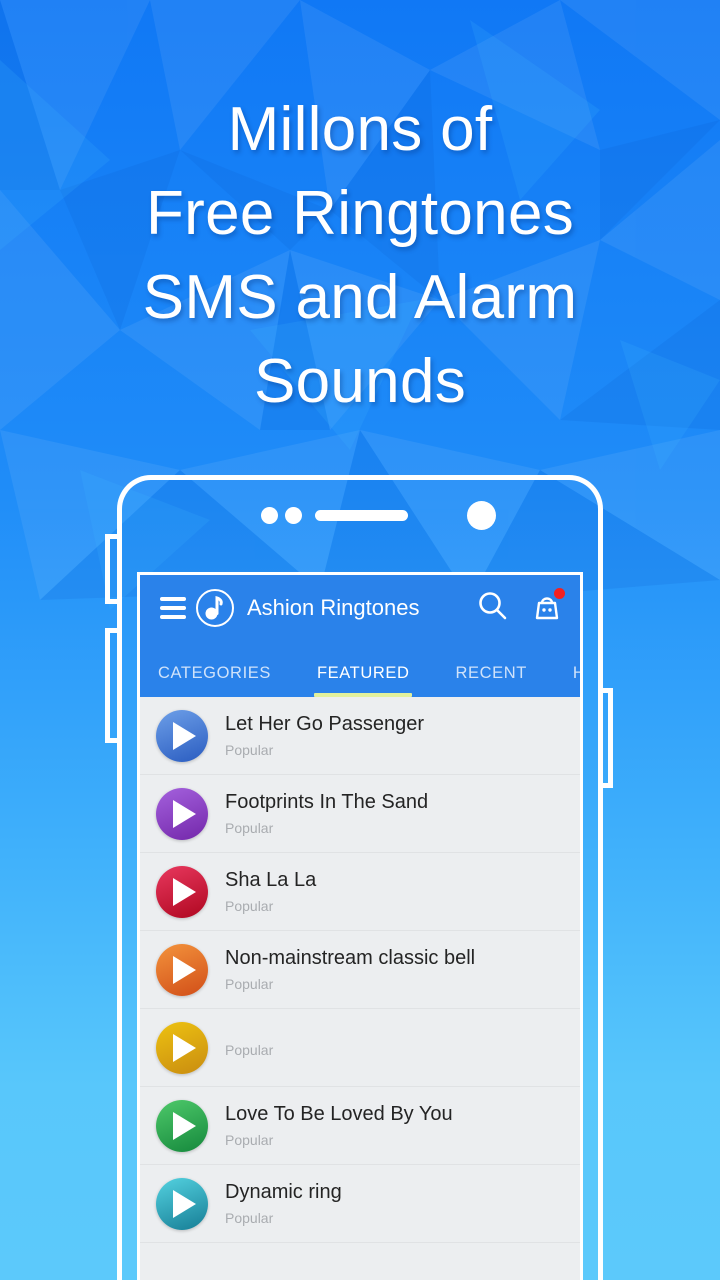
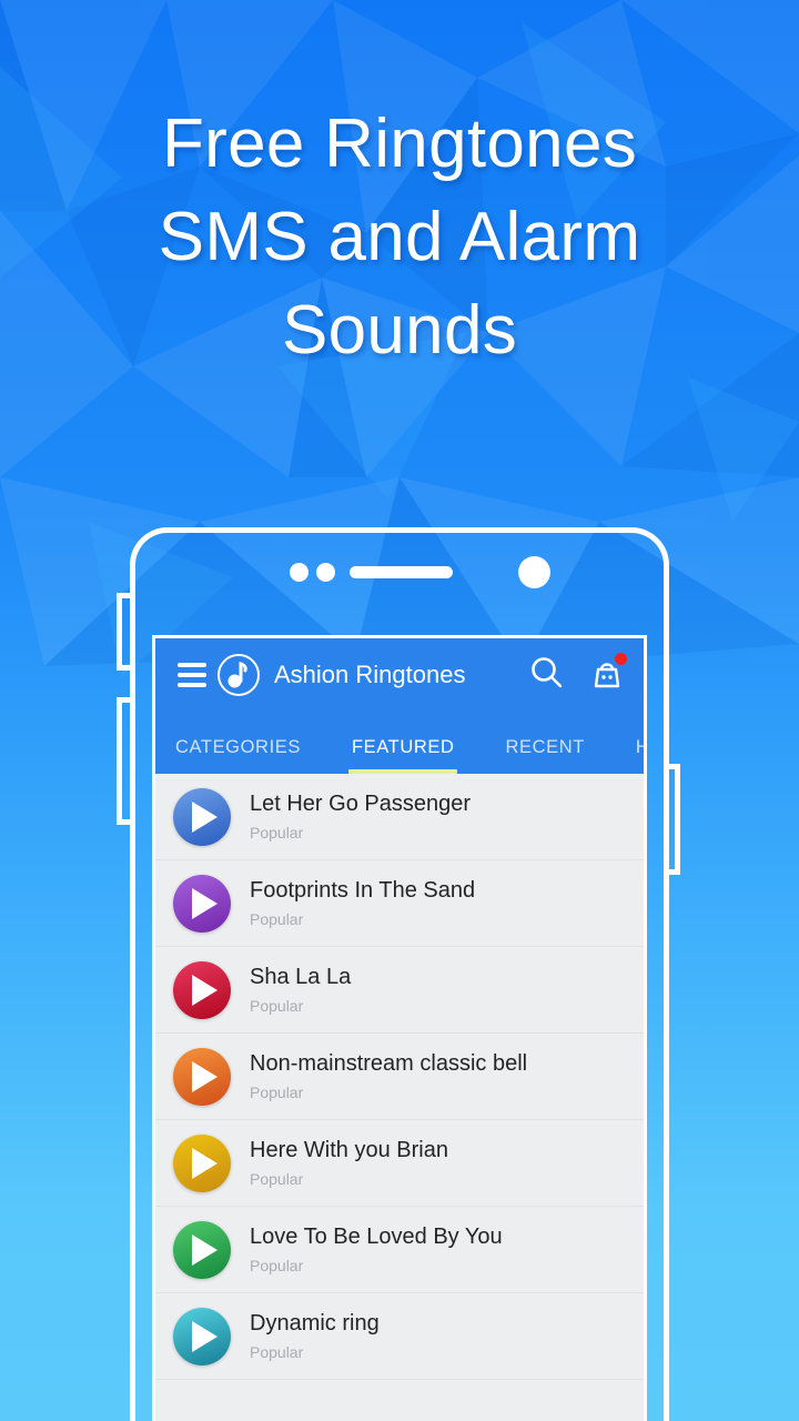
- Millons of
  Free Ringtones
  SMS and Alarm
  Sounds
  Ashion Ringtones
  CATEGORIES
  FEATURED
  RECENT
  Let Her Go Passenger
  Popular
  Footprints In The Sand
  Popular
  Sha La La
  Popular
  Non-mainstream classic bell
  Popular
+ Here With you Brian
  Popular
  Love To Be Loved By You
  Popular
  Dynamic ring
  Popular
